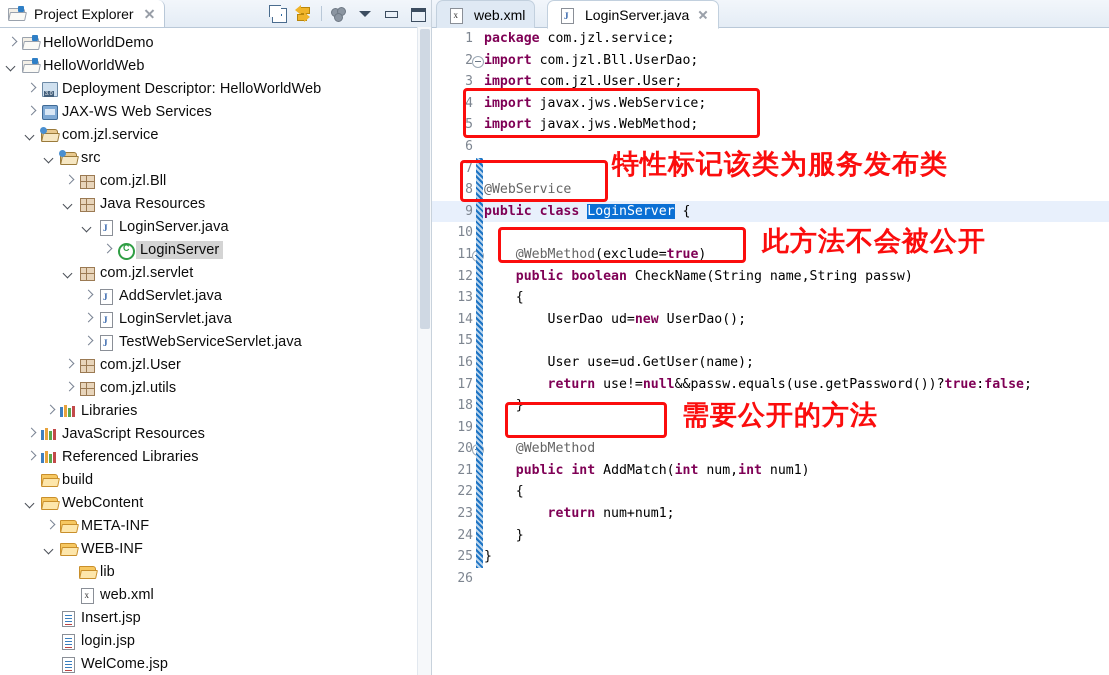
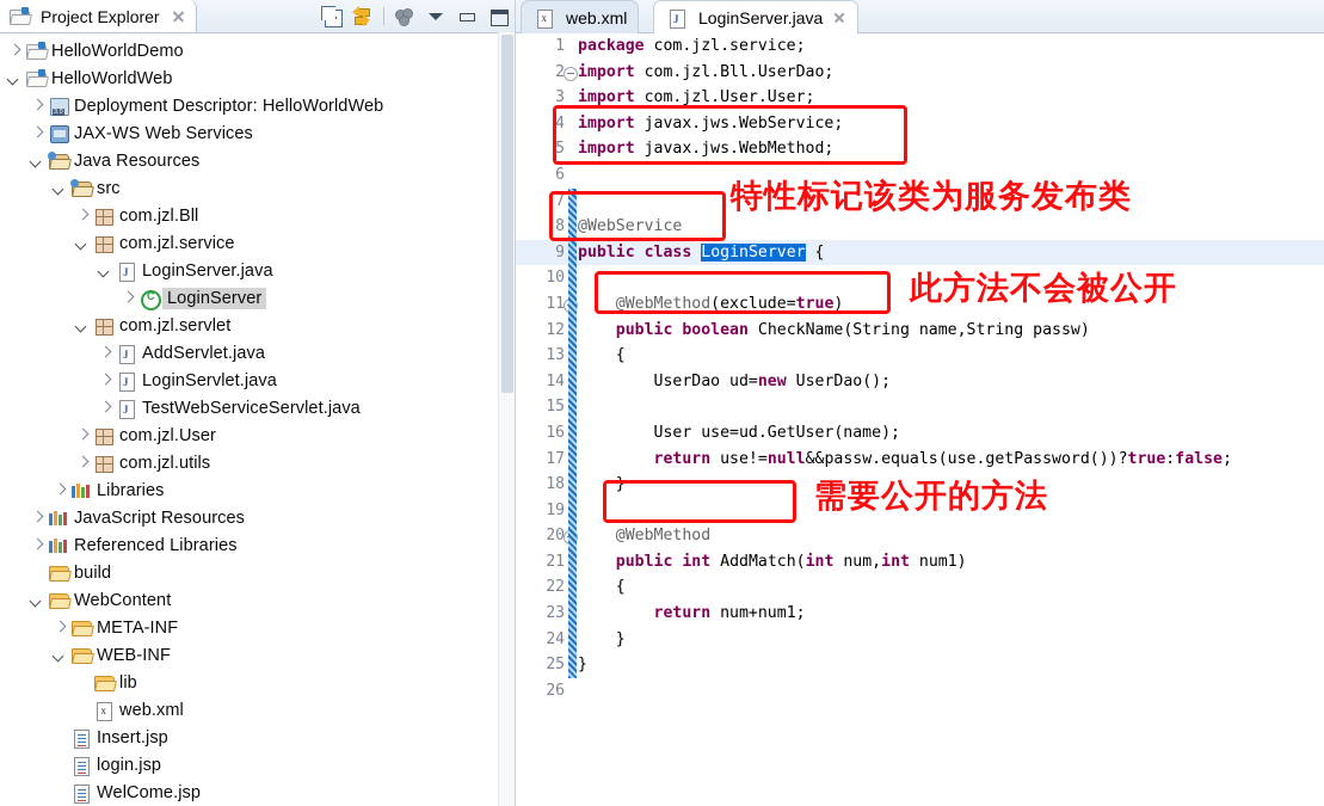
  Project Explorer
  HelloWorldDemo
  HelloWorldWeb
  Deployment Descriptor: HelloWorldWeb
  JAX-WS Web Services
- com.jzl.service
+ Java Resources
  src
  com.jzl.Bll
- Java Resources
+ com.jzl.service
  LoginServer.java
  LoginServer
  com.jzl.servlet
  AddServlet.java
  LoginServlet.java
  TestWebServiceServlet.java
  com.jzl.User
  com.jzl.utils
  Libraries
  JavaScript Resources
  Referenced Libraries
  build
  WebContent
  META-INF
  WEB-INF
  lib
  web.xml
  Insert.jsp
  login.jsp
  WelCome.jsp
  web.xml
  LoginServer.java
  1
  package com.jzl.service;
  2
  import com.jzl.Bll.UserDao;
  3
  import com.jzl.User.User;
  4
  import javax.jws.WebService;
  5
  import javax.jws.WebMethod;
  6
  7
  8
  @WebService
  9
  public class LoginServer {
  10
  11
  @WebMethod(exclude=true)
  12
  public boolean CheckName(String name,String passw)
  13
  {
  14
  UserDao ud=new UserDao();
  15
  16
  User use=ud.GetUser(name);
  17
  return use!=null&&passw.equals(use.getPassword())?true:false;
  18
  }
  19
  20
  @WebMethod
  21
  public int AddMatch(int num,int num1)
  22
  {
  23
  return num+num1;
  24
  }
  25
  }
  26
  特性标记该类为服务发布类
  此方法不会被公开
  需要公开的方法
